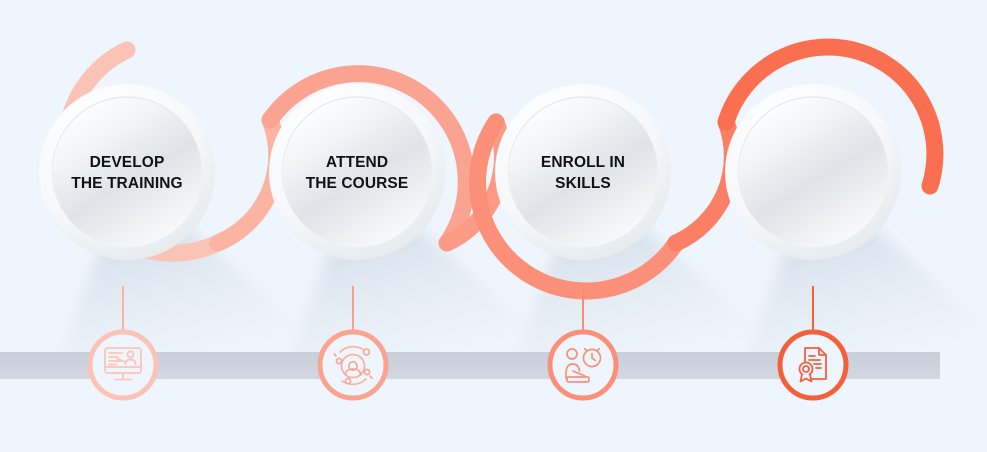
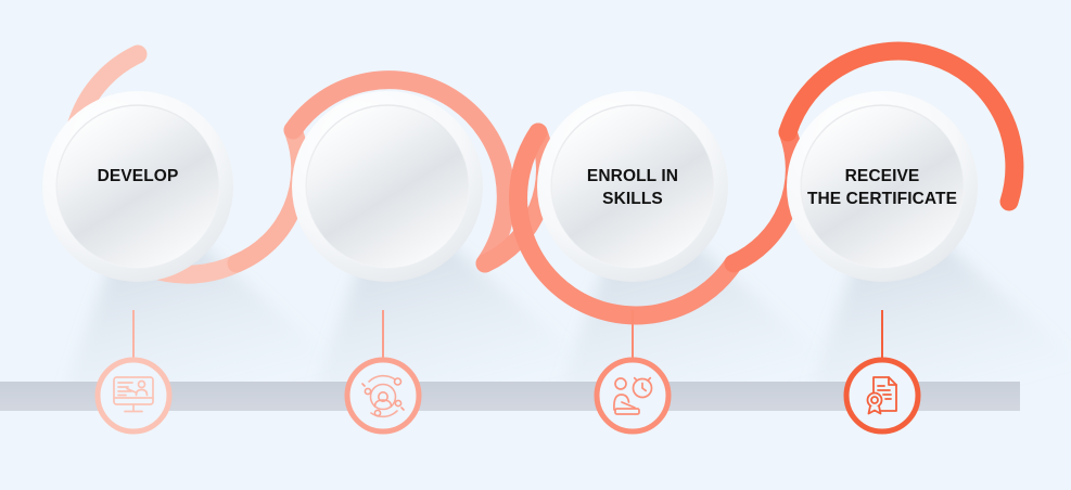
  DEVELOP
- THE TRAINING
- ATTEND
- THE COURSE
  ENROLL IN
  SKILLS
+ RECEIVE
+ THE CERTIFICATE
